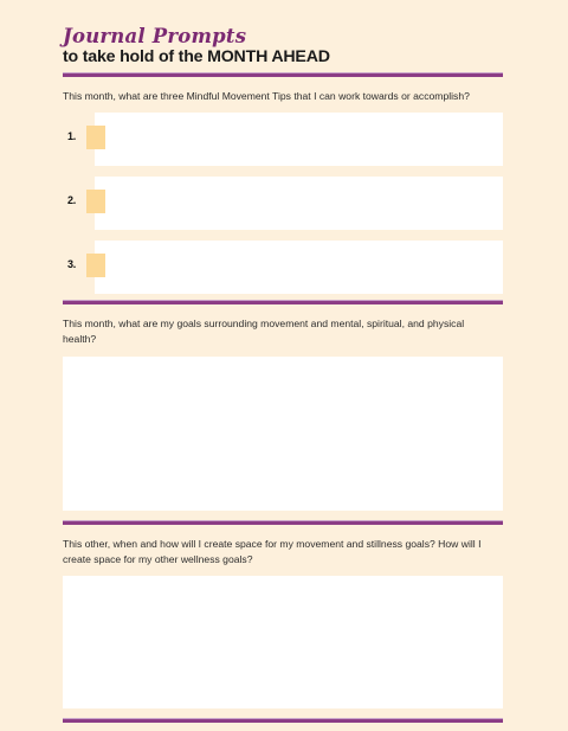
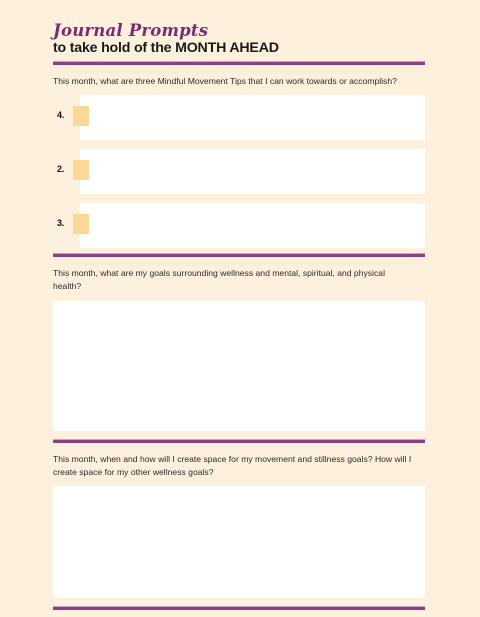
  Journal Prompts
  to take hold of the MONTH AHEAD
  This month, what are three Mindful Movement Tips that I can work towards or accomplish?
- 1.
+ 4.
  2.
  3.
- This month, what are my goals surrounding movement and mental, spiritual, and physical health?
+ This month, what are my goals surrounding wellness and mental, spiritual, and physical health?
- This other, when and how will I create space for my movement and stillness goals? How will I create space for my other wellness goals?
+ This month, when and how will I create space for my movement and stillness goals? How will I create space for my other wellness goals?
